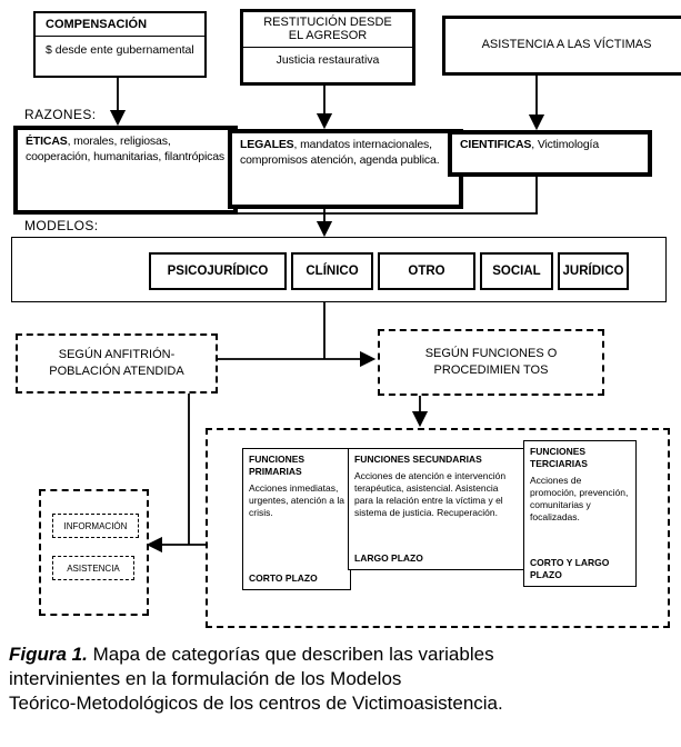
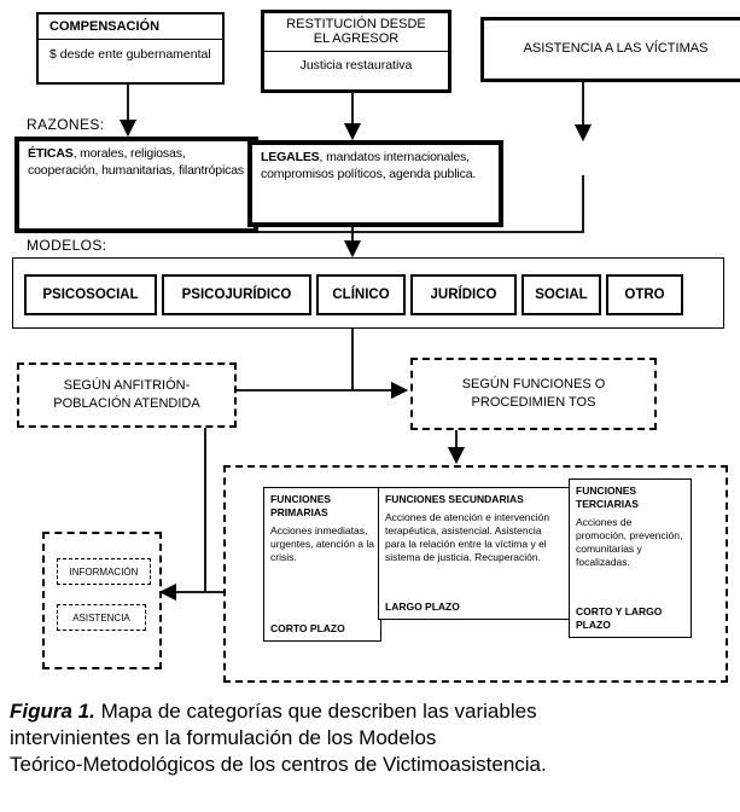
  COMPENSACIÓN
  $ desde ente gubernamental
  RESTITUCIÓN DESDE EL AGRESOR
  Justicia restaurativa
  ASISTENCIA A LAS VÍCTIMAS
  RAZONES:
  ÉTICAS, morales, religiosas, cooperación, humanitarias, filantrópicas
- LEGALES, mandatos internacionales, compromisos atención, agenda publica.
+ LEGALES, mandatos internacionales, compromisos políticos, agenda publica.
- CIENTIFICAS, Victimología
  MODELOS:
+ PSICOSOCIAL
  PSICOJURÍDICO
  CLÍNICO
- OTRO
+ JURÍDICO
  SOCIAL
- JURÍDICO
+ OTRO
  SEGÚN ANFITRIÓN- POBLACIÓN ATENDIDA
  SEGÚN FUNCIONES O PROCEDIMIEN TOS
  FUNCIONES PRIMARIAS
  Acciones inmediatas, urgentes, atención a la crisis.
  CORTO PLAZO
  FUNCIONES SECUNDARIAS
  Acciones de atención e intervención terapéutica, asistencial. Asistencia para la relación entre la víctima y el sistema de justicia. Recuperación.
  LARGO PLAZO
  FUNCIONES TERCIARIAS
  Acciones de promoción, prevención, comunitarias y focalizadas.
  CORTO Y LARGO PLAZO
  INFORMACIÓN
  ASISTENCIA
  Figura 1. Mapa de categorías que describen las variables
  intervinientes en la formulación de los Modelos
  Teórico-Metodológicos de los centros de Victimoasistencia.
